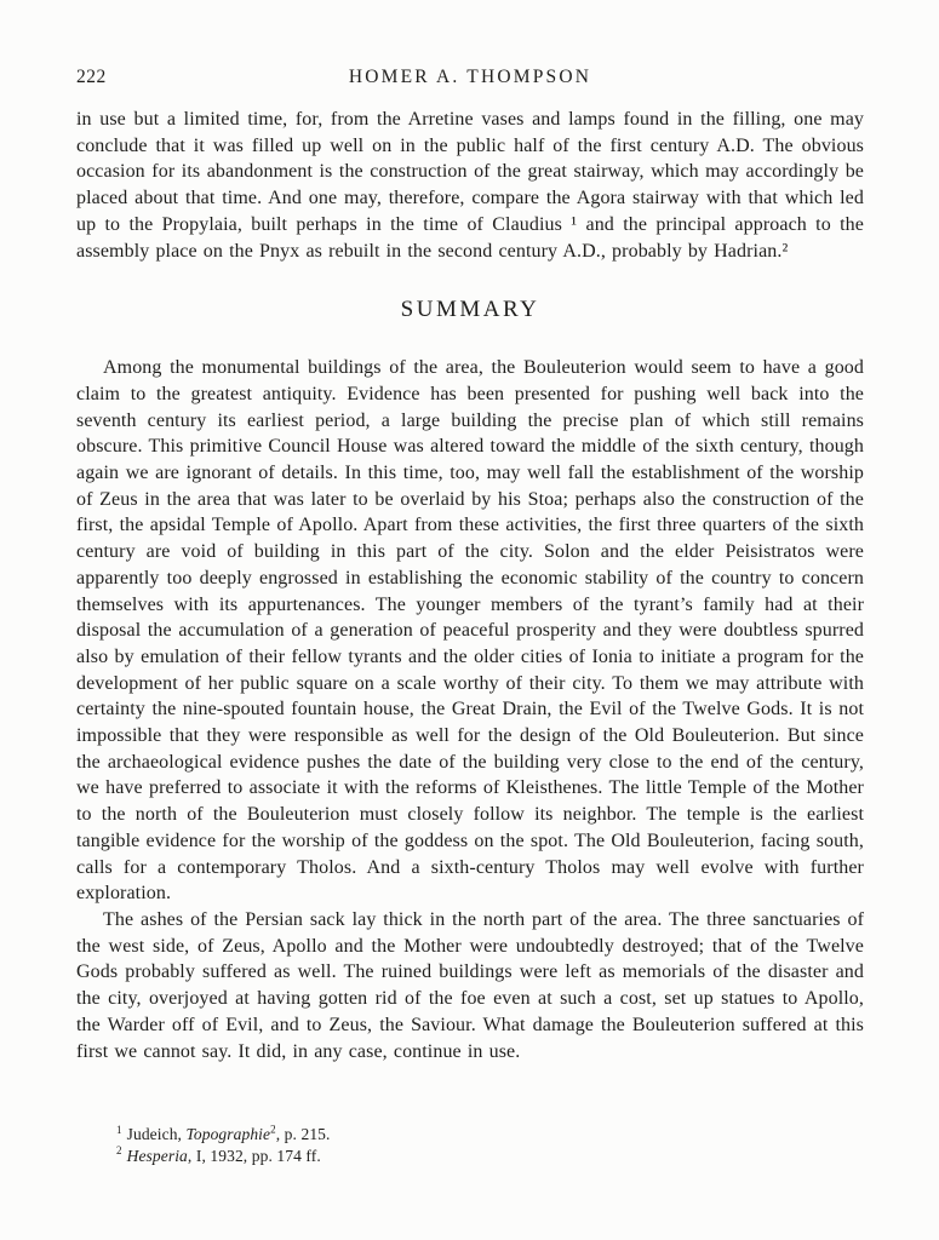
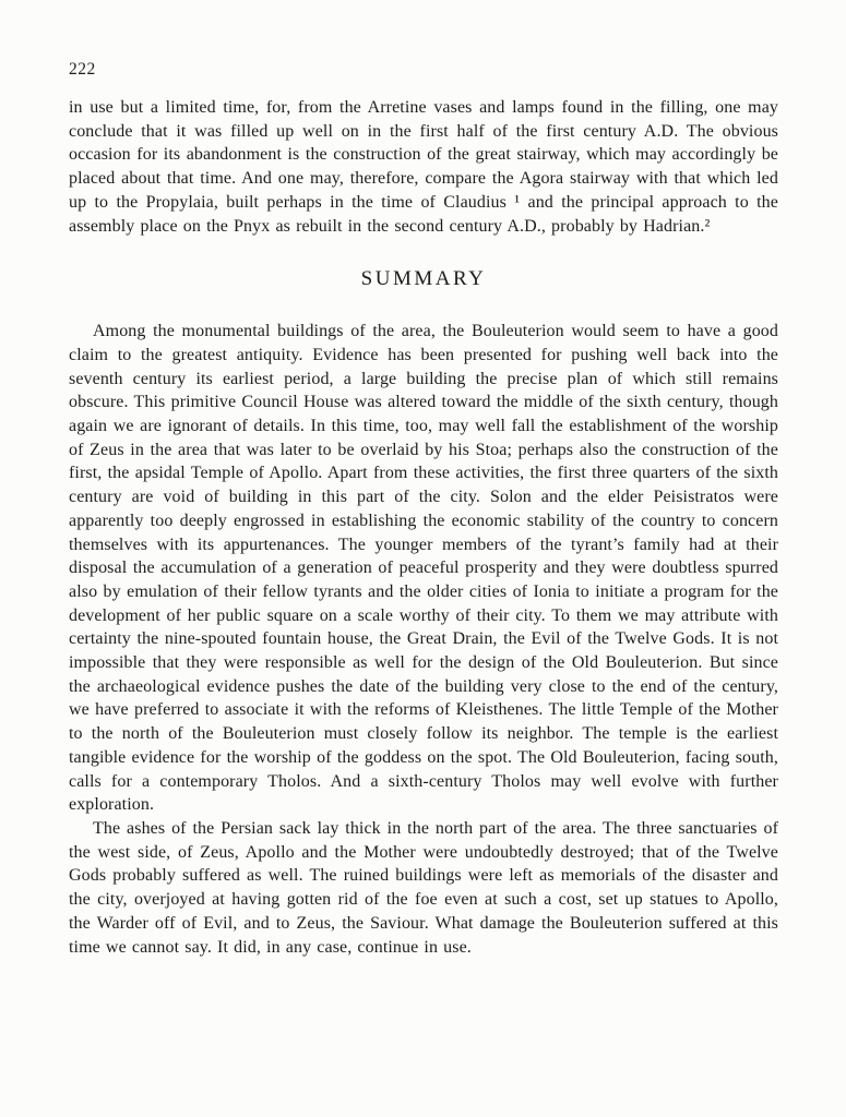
  222
- HOMER A. THOMPSON
- in use but a limited time, for, from the Arretine vases and lamps found in the filling, one may conclude that it was filled up well on in the public half of the first century A.D. The obvious occasion for its abandonment is the construction of the great stairway, which may accordingly be placed about that time. And one may, therefore, compare the Agora stairway with that which led up to the Propylaia, built perhaps in the time of Claudius ¹ and the principal approach to the assembly place on the Pnyx as rebuilt in the second century A.D., probably by Hadrian.²
+ in use but a limited time, for, from the Arretine vases and lamps found in the filling, one may conclude that it was filled up well on in the first half of the first century A.D. The obvious occasion for its abandonment is the construction of the great stairway, which may accordingly be placed about that time. And one may, therefore, compare the Agora stairway with that which led up to the Propylaia, built perhaps in the time of Claudius ¹ and the principal approach to the assembly place on the Pnyx as rebuilt in the second century A.D., probably by Hadrian.²
  SUMMARY
  Among the monumental buildings of the area, the Bouleuterion would seem to have a good claim to the greatest antiquity. Evidence has been presented for pushing well back into the seventh century its earliest period, a large building the precise plan of which still remains obscure. This primitive Council House was altered toward the middle of the sixth century, though again we are ignorant of details. In this time, too, may well fall the establishment of the worship of Zeus in the area that was later to be overlaid by his Stoa; perhaps also the construction of the first, the apsidal Temple of Apollo. Apart from these activities, the first three quarters of the sixth century are void of building in this part of the city. Solon and the elder Peisistratos were apparently too deeply engrossed in establishing the economic stability of the country to concern themselves with its appurtenances. The younger members of the tyrant’s family had at their disposal the accumulation of a generation of peaceful prosperity and they were doubtless spurred also by emulation of their fellow tyrants and the older cities of Ionia to initiate a program for the development of her public square on a scale worthy of their city. To them we may attribute with certainty the nine-spouted fountain house, the Great Drain, the Evil of the Twelve Gods. It is not impossible that they were responsible as well for the design of the Old Bouleuterion. But since the archaeological evidence pushes the date of the building very close to the end of the century, we have preferred to associate it with the reforms of Kleisthenes. The little Temple of the Mother to the north of the Bouleuterion must closely follow its neighbor. The temple is the earliest tangible evidence for the worship of the goddess on the spot. The Old Bouleuterion, facing south, calls for a contemporary Tholos. And a sixth-century Tholos may well evolve with further exploration.
- The ashes of the Persian sack lay thick in the north part of the area. The three sanctuaries of the west side, of Zeus, Apollo and the Mother were undoubtedly destroyed; that of the Twelve Gods probably suffered as well. The ruined buildings were left as memorials of the disaster and the city, overjoyed at having gotten rid of the foe even at such a cost, set up statues to Apollo, the Warder off of Evil, and to Zeus, the Saviour. What damage the Bouleuterion suffered at this first we cannot say. It did, in any case, continue in use.
+ The ashes of the Persian sack lay thick in the north part of the area. The three sanctuaries of the west side, of Zeus, Apollo and the Mother were undoubtedly destroyed; that of the Twelve Gods probably suffered as well. The ruined buildings were left as memorials of the disaster and the city, overjoyed at having gotten rid of the foe even at such a cost, set up statues to Apollo, the Warder off of Evil, and to Zeus, the Saviour. What damage the Bouleuterion suffered at this time we cannot say. It did, in any case, continue in use.
- 1 Judeich, Topographie2, p. 215.
- 2 Hesperia, I, 1932, pp. 174 ff.
